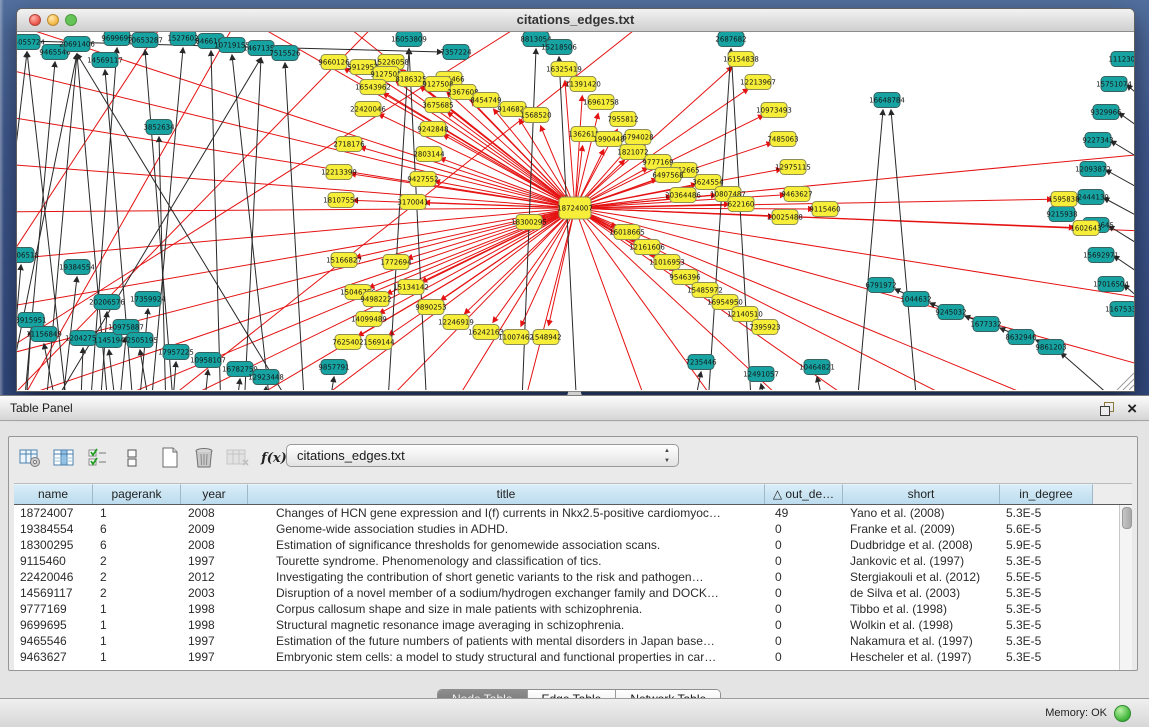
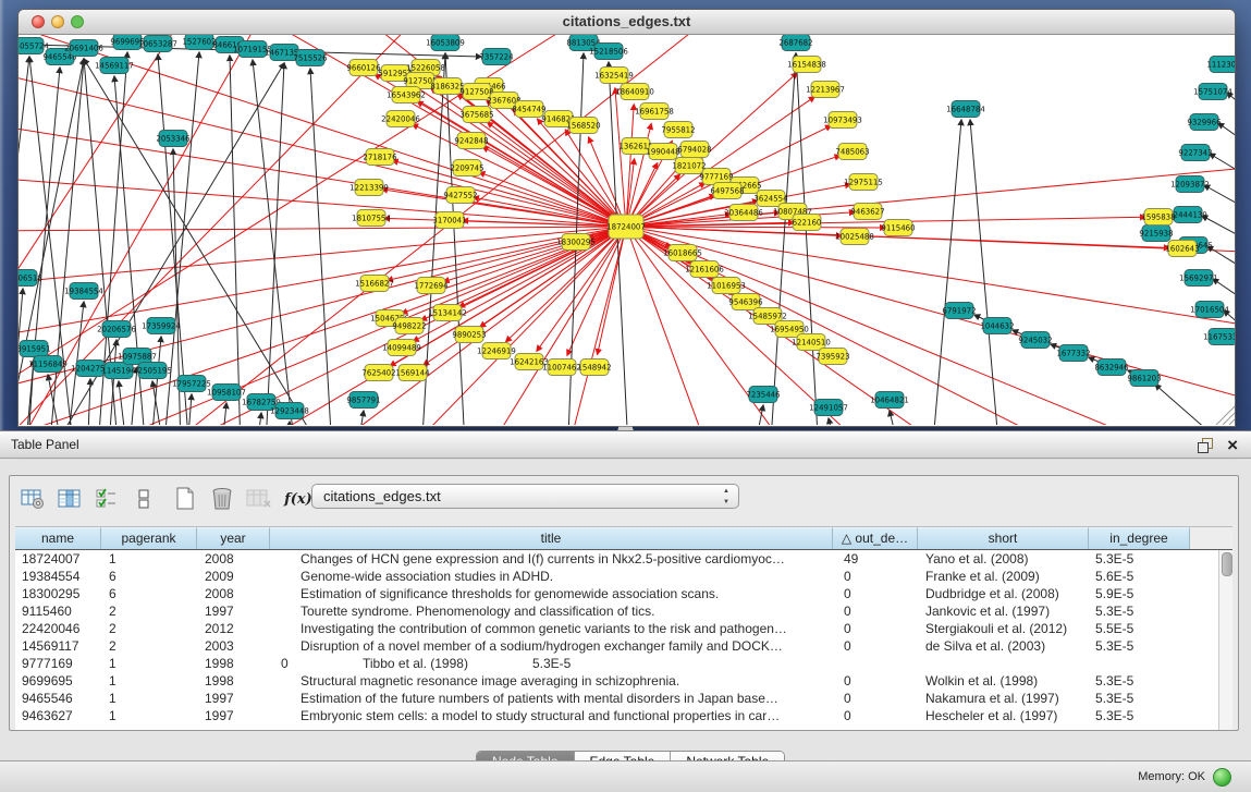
  citations_edges.txt
  055724
  9465546
  20691406
  14569117
  9699695
  10653287
  1527602
  84661
  1071915
  146713
  7515526
- 3852634
+ 2053346
  16053809
  7357224
  881305
  15218506
  2687682
  16648784
  111230
  15751074
  9329966
  9227343
  12093872
  2444139
  15692971
  17016504
  116753
  6791972
  1044632
  9245032
  1677332
  8632946
  9861203
  9215938
  19384554
  3915951
  11156849
  1204275
  1145194
  20206576
  17359924
  10975887
  12505195
  17957225
  10958107
  1678275
  12923448
  9857791
  7235446
  12491057
  10464821
  9660126
  591295
  15226058
  912750
  16543962
  8186325
  9127508
  236760
  3675685
  8454749
  914682
  1568520
  9242848
  22420046
  2718176
- 2803144
+ 2209745
  12213399
  9427552
  3170041
  18107554
  16325419
- 11391420
+ 18640910
  16961758
  7955812
  136261
  1990448
  6794028
  1821072
  9777169
  6497568
  3624554
  20364486
  10807487
  16154838
  12213967
  10973493
  7485063
  12975115
  9463627
  9115460
  10025488
  622160
  18300295
  15166827
  9498222
  14099489
  7625402
  1569144
  1772694
  15134142
  9890253
  12246919
  16242163
  11007462
  1548942
  16018665
  12161606
  11016953
  9546396
  15485972
  16954950
  12140510
  7395923
  1595838
  1602643
  18724007
  Table Panel
  ×
  f(x)
  citations_edges.txt
  name
  pagerank
  year
  title
  △ out_de…
  short
  in_degree
  18724007
  1
  2008
  Changes of HCN gene expression and I(f) currents in Nkx2.5-positive cardiomyoc…
  49
  Yano et al. (2008)
  5.3E-5
  19384554
  6
  2009
  Genome-wide association studies in ADHD.
  0
  Franke et al. (2009)
  5.6E-5
  18300295
  6
  2008
  Estimation of significance thresholds for genomewide association scans.
  0
  Dudbridge et al. (2008)
  5.9E-5
  9115460
  2
  1997
  Tourette syndrome. Phenomenology and classification of tics.
  0
  Jankovic et al. (1997)
  5.3E-5
  22420046
  2
  2012
- Investigating the contribution of short genetic variants to the risk and pathogen…
+ Investigating the contribution of common genetic variants to the risk and pathogen…
  0
  Stergiakouli et al. (2012)
  5.5E-5
  14569117
  2
  2003
  Disruption of a novel member of a sodium/hydrogen exchanger family and DOCK…
  0
  de Silva et al. (2003)
  5.3E-5
  9777169
  1
  1998
- Corpus callosum shape and size in male patients with schizophrenia.
  0
  Tibbo et al. (1998)
  5.3E-5
  9699695
  1
  1998
  Structural magnetic resonance image averaging in schizophrenia.
  0
  Wolkin et al. (1998)
  5.3E-5
  9465546
  1
  1997
  Estimation of the future numbers of patients with mental disorders in Japan base…
  0
  Nakamura et al. (1997)
  5.3E-5
  9463627
  1
  1997
  Embryonic stem cells: a model to study structural and functional properties in car…
  0
  Hescheler et al. (1997)
  5.3E-5
  Memory: OK
